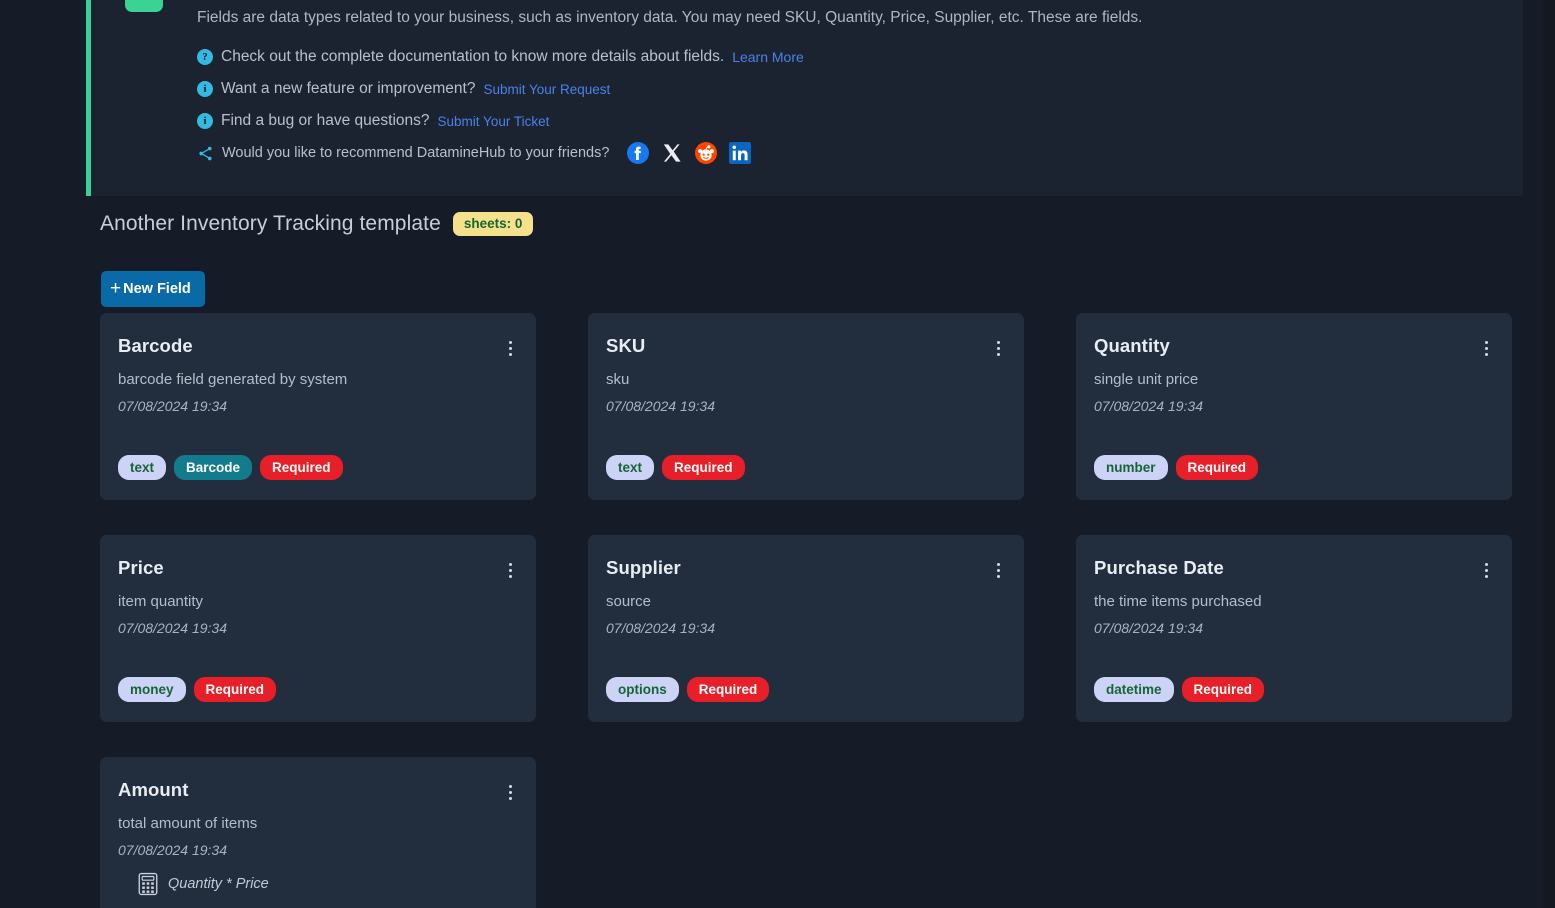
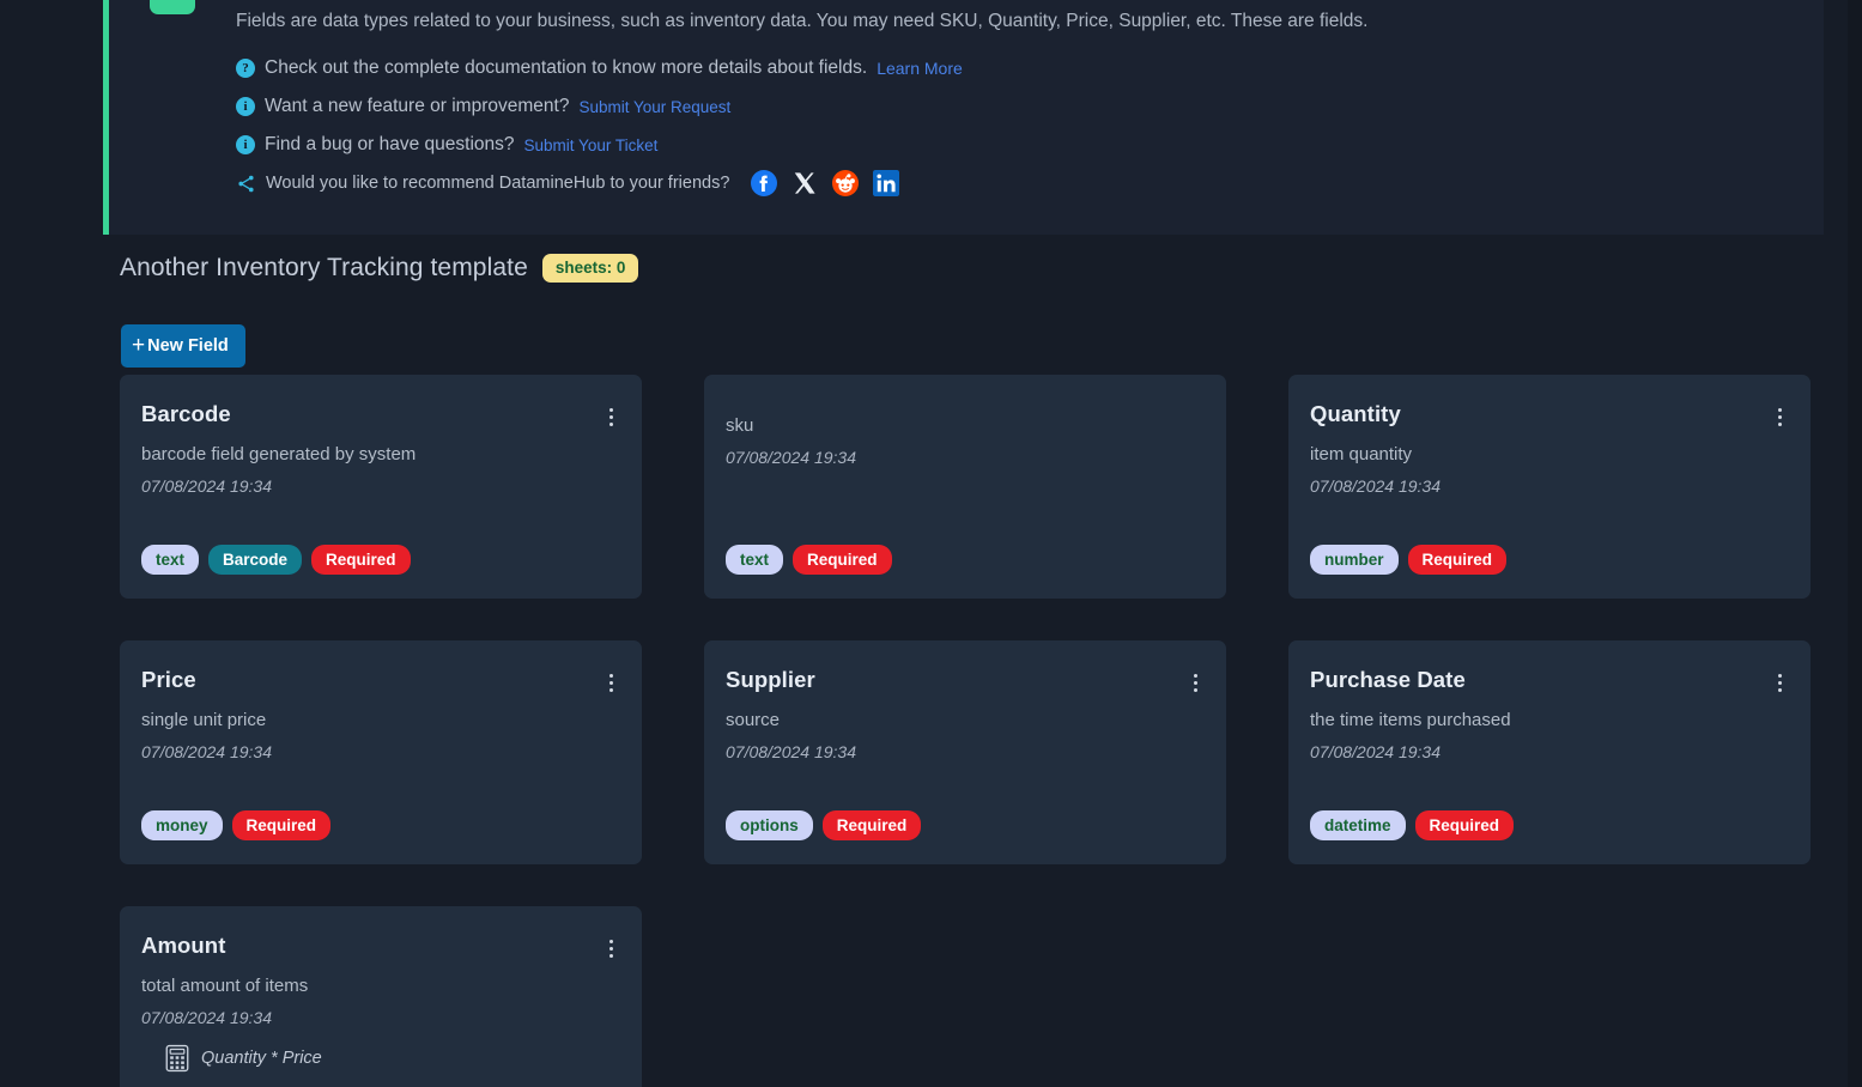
  Fields are data types related to your business, such as inventory data. You may need SKU, Quantity, Price, Supplier, etc. These are fields.
  ?
  Check out the complete documentation to know more details about fields.
  Learn More
  i
  Want a new feature or improvement?
  Submit Your Request
  i
  Find a bug or have questions?
  Submit Your Ticket
  Would you like to recommend DatamineHub to your friends?
  Another Inventory Tracking template
  sheets: 0
  +
  New Field
  Barcode
  barcode field generated by system
  07/08/2024 19:34
  text
  Barcode
  Required
- SKU
  sku
  07/08/2024 19:34
  text
  Required
  Quantity
- single unit price
+ item quantity
  07/08/2024 19:34
  number
  Required
  Price
- item quantity
+ single unit price
  07/08/2024 19:34
  money
  Required
  Supplier
  source
  07/08/2024 19:34
  options
  Required
  Purchase Date
  the time items purchased
  07/08/2024 19:34
  datetime
  Required
  Amount
  total amount of items
  07/08/2024 19:34
  Quantity * Price
